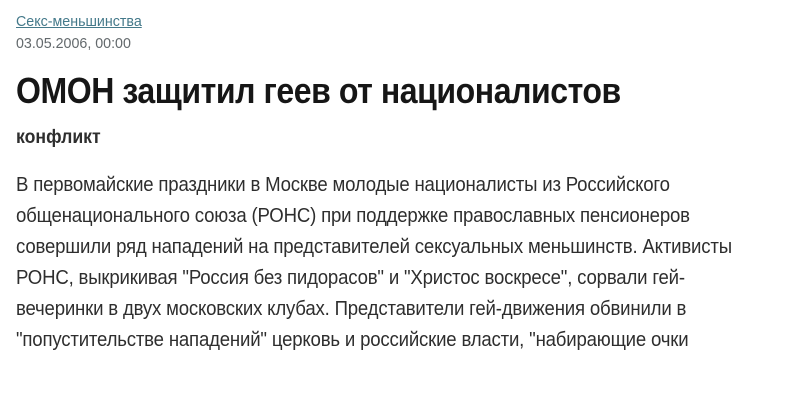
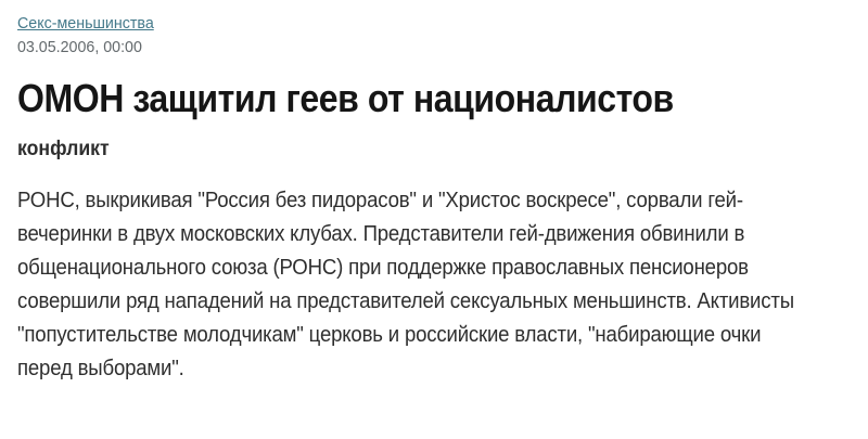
  Секс-меньшинства
  03.05.2006, 00:00
  ОМОН защитил геев от националистов
  конфликт
- В первомайские праздники в Москве молодые националисты из Российского
- общенационального союза (РОНС) при поддержке православных пенсионеров
+ РОНС, выкрикивая "Россия без пидорасов" и "Христос воскресе", сорвали гей-
- совершили ряд нападений на представителей сексуальных меньшинств. Активисты
+ вечеринки в двух московских клубах. Представители гей-движения обвинили в
- РОНС, выкрикивая "Россия без пидорасов" и "Христос воскресе", сорвали гей-
+ общенационального союза (РОНС) при поддержке православных пенсионеров
- вечеринки в двух московских клубах. Представители гей-движения обвинили в
+ совершили ряд нападений на представителей сексуальных меньшинств. Активисты
- "попустительстве нападений" церковь и российские власти, "набирающие очки
+ "попустительстве молодчикам" церковь и российские власти, "набирающие очки
+ перед выборами".
